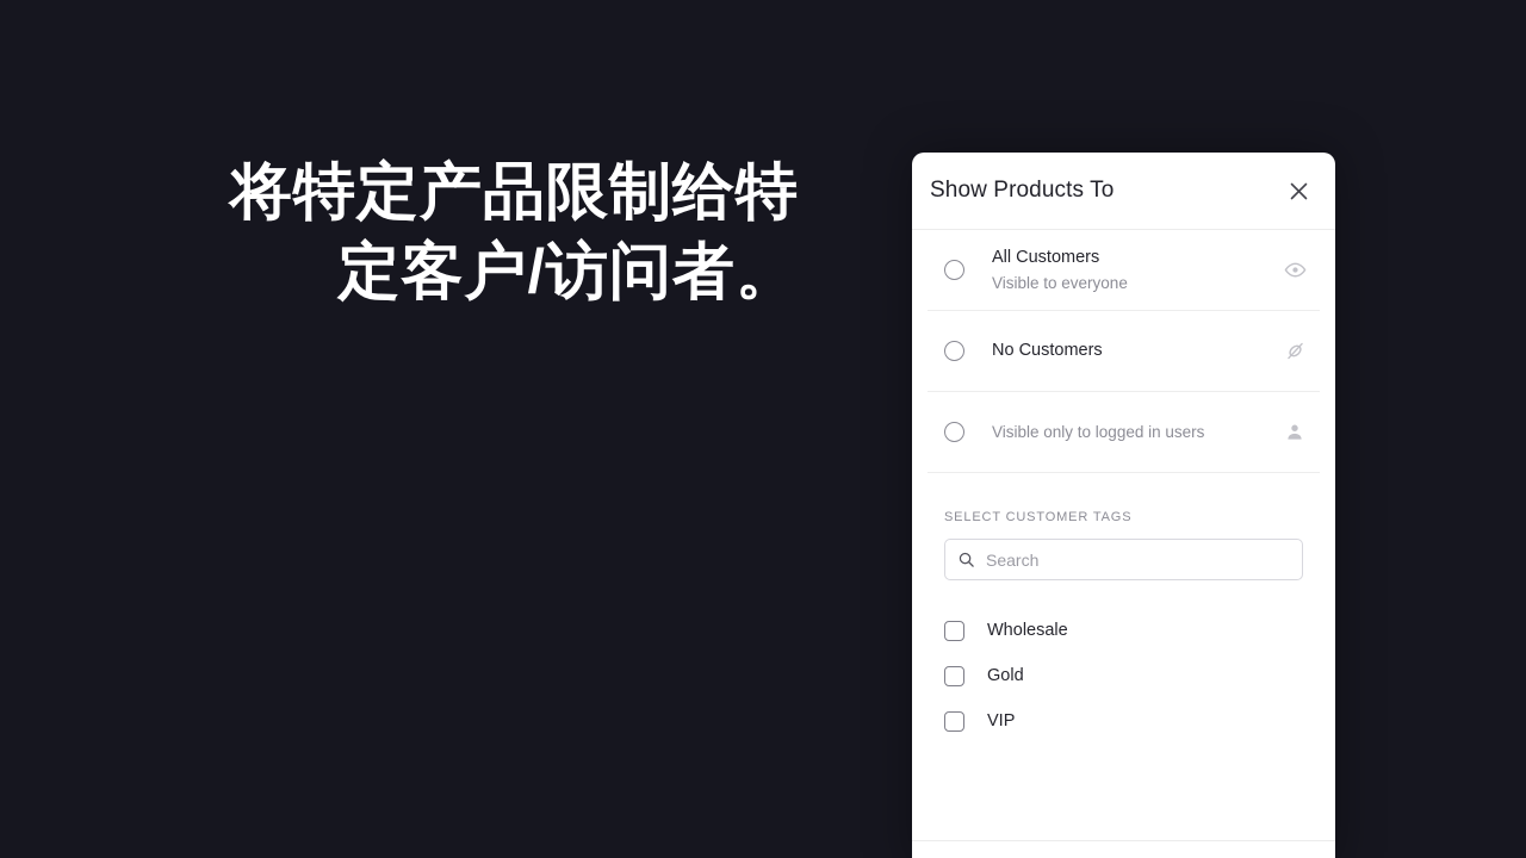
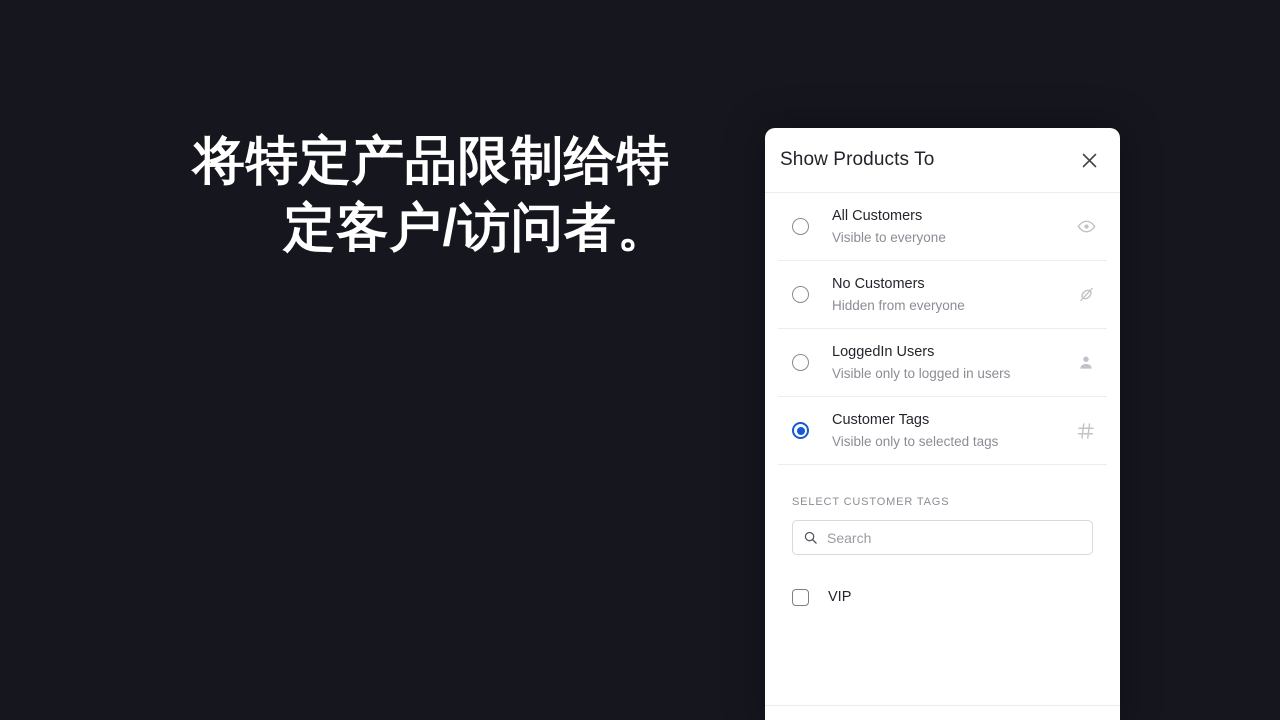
  将特定产品限制给特定客户/访问者。
  Show Products To
  All Customers
  Visible to everyone
  No Customers
+ Hidden from everyone
+ LoggedIn Users
  Visible only to logged in users
+ Customer Tags
+ Visible only to selected tags
  SELECT CUSTOMER TAGS
  Search
- Wholesale
- Gold
  VIP
